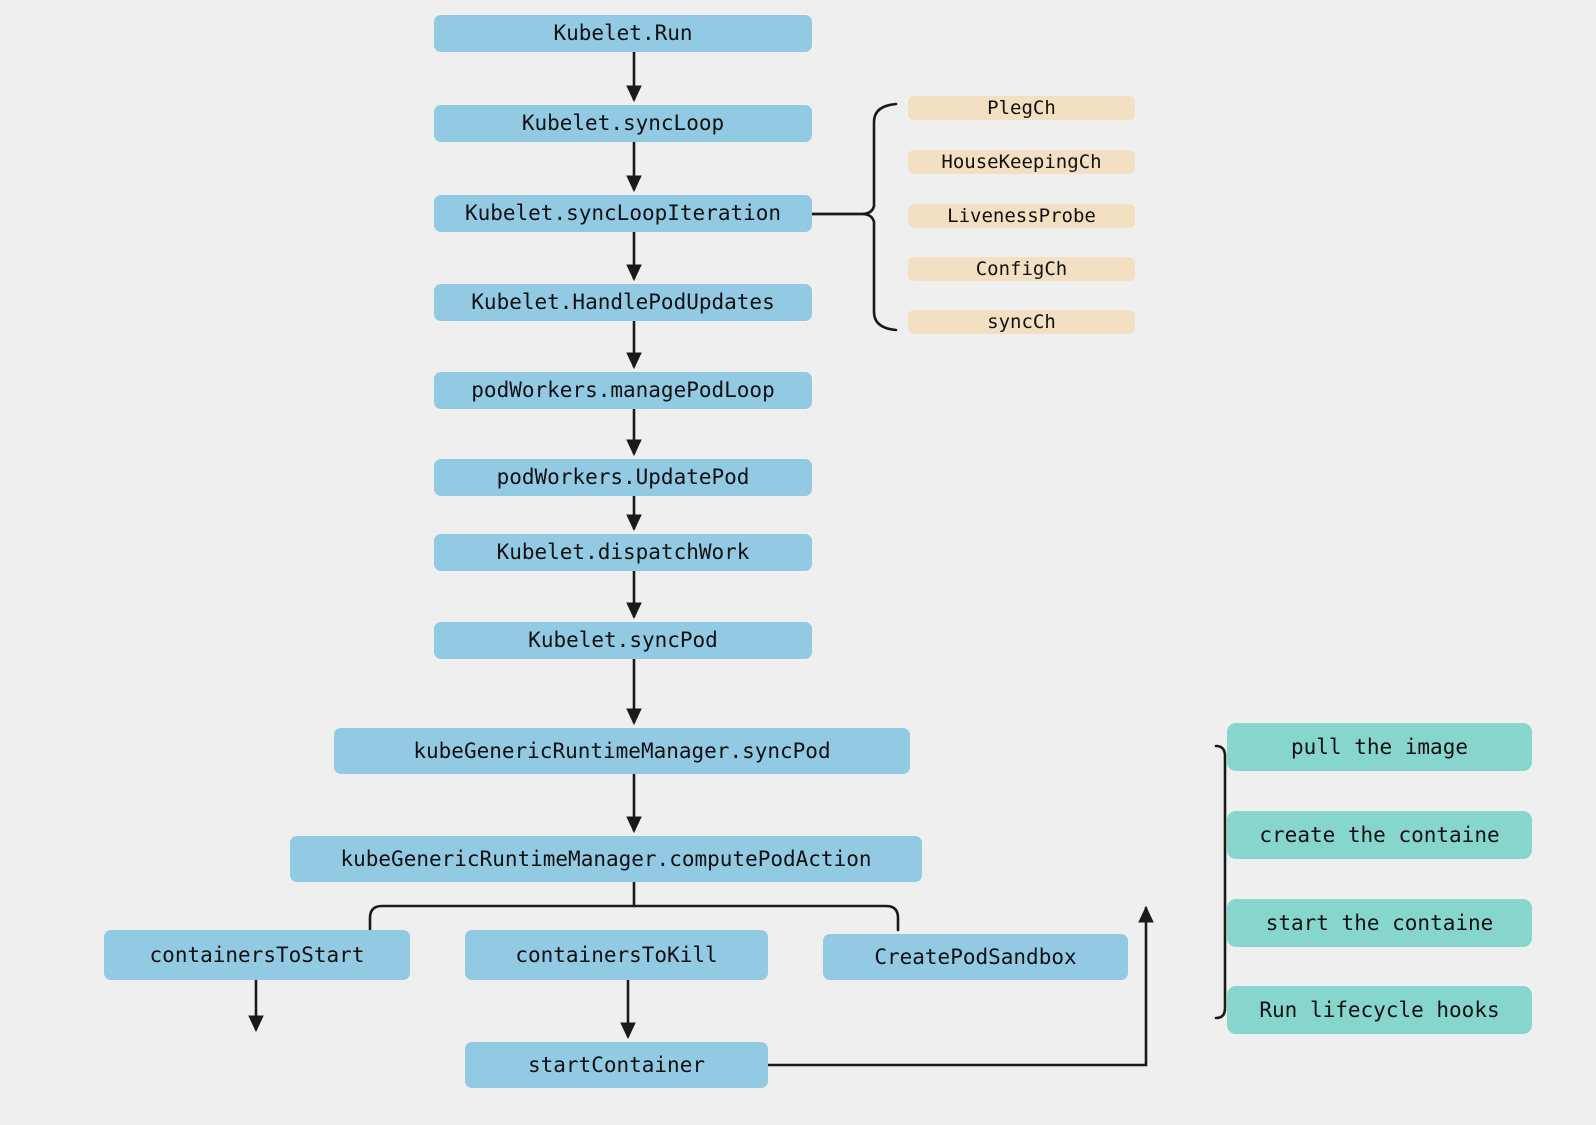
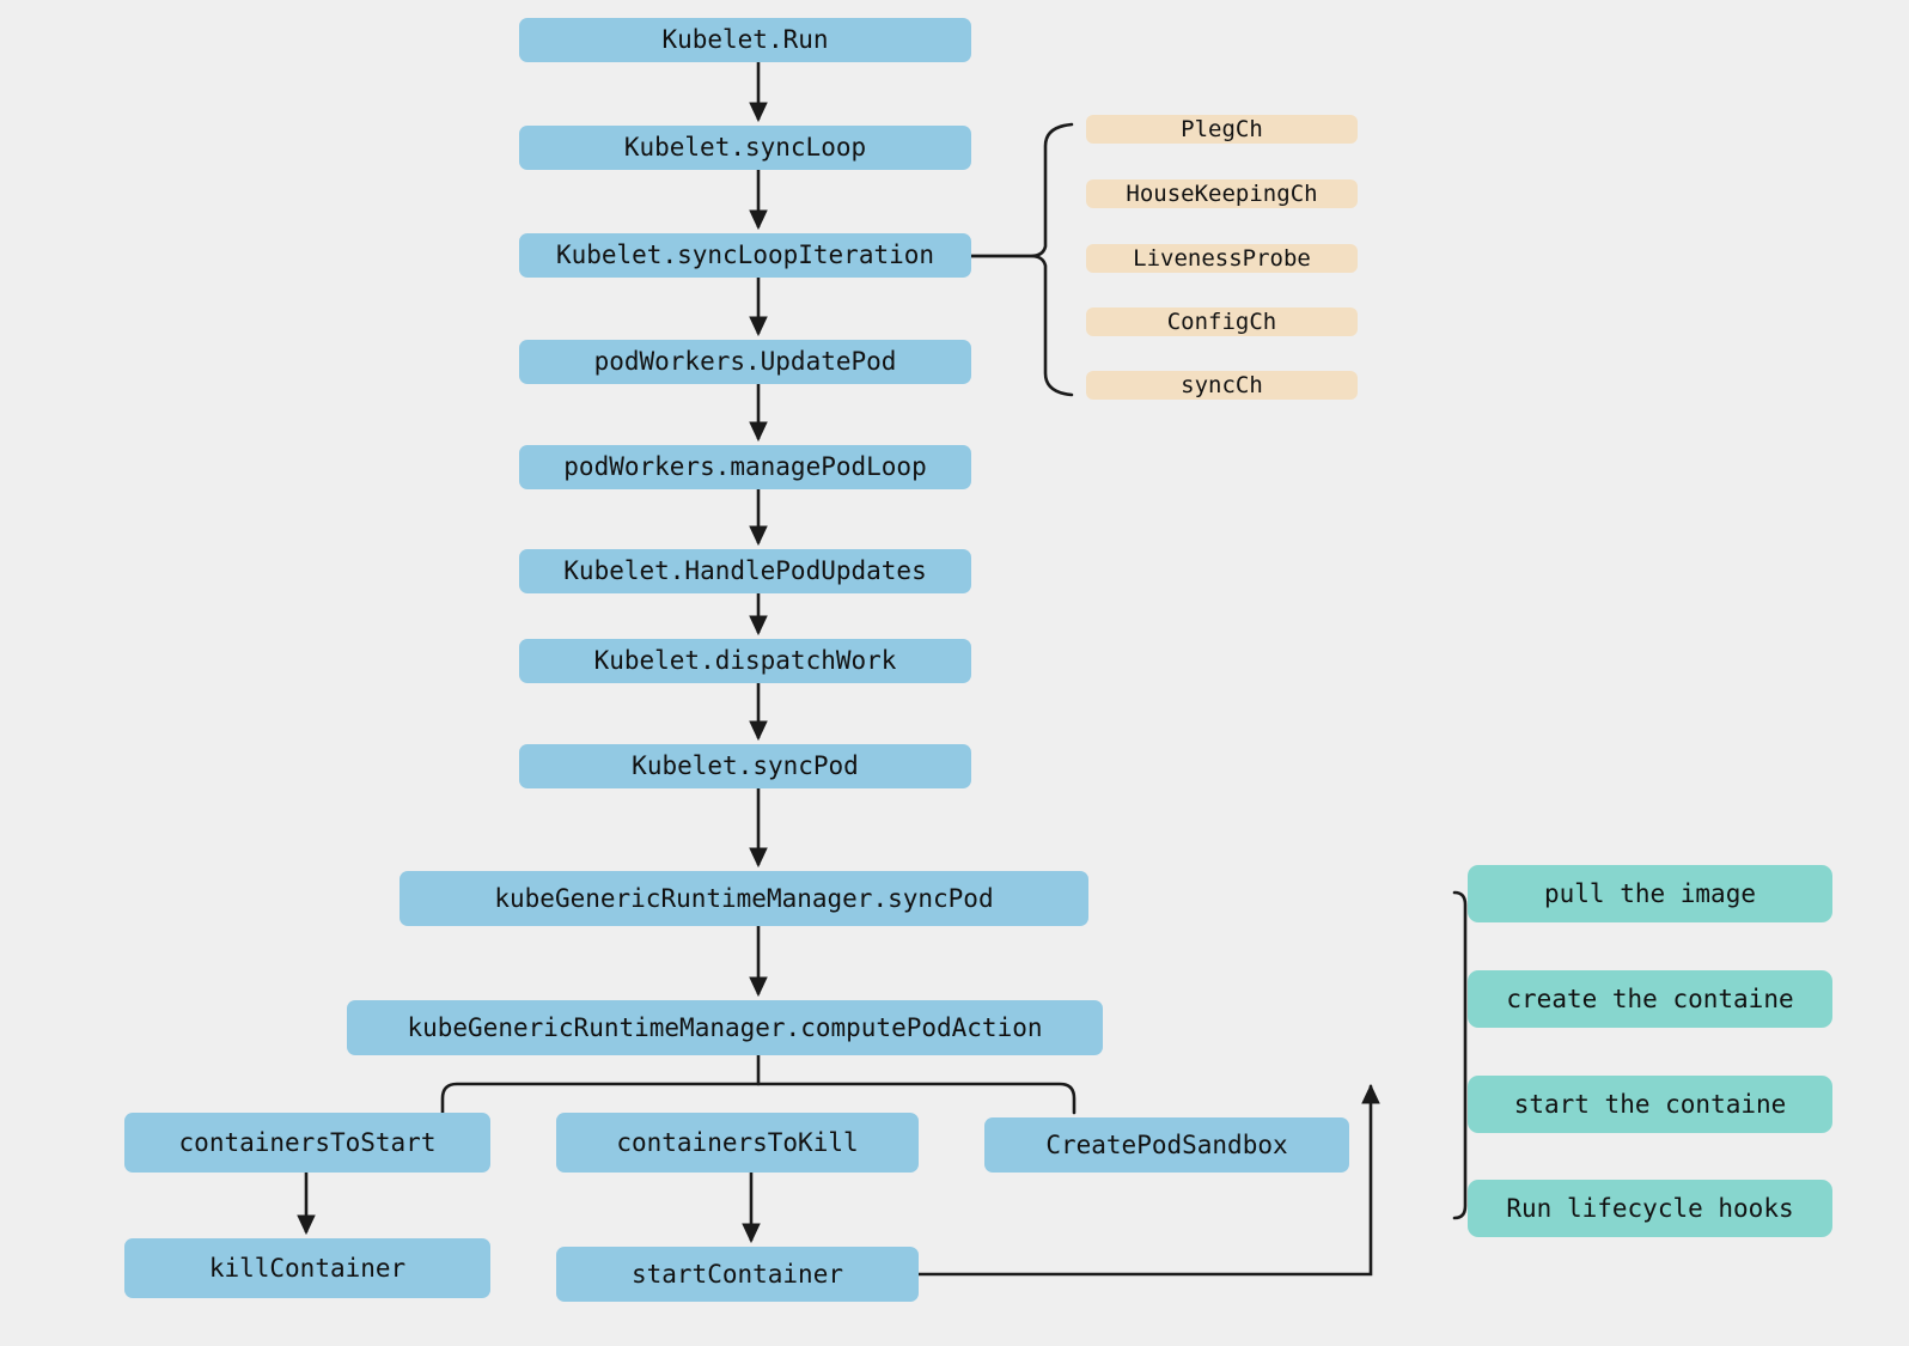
  Kubelet.Run
  Kubelet.syncLoop
  Kubelet.syncLoopIteration
- Kubelet.HandlePodUpdates
+ podWorkers.UpdatePod
  podWorkers.managePodLoop
- podWorkers.UpdatePod
+ Kubelet.HandlePodUpdates
  Kubelet.dispatchWork
  Kubelet.syncPod
  kubeGenericRuntimeManager.syncPod
  kubeGenericRuntimeManager.computePodAction
  containersToStart
  containersToKill
  CreatePodSandbox
+ killContainer
  startContainer
  PlegCh
  HouseKeepingCh
  LivenessProbe
  ConfigCh
  syncCh
  pull the image
  create the containe
  start the containe
  Run lifecycle hooks
